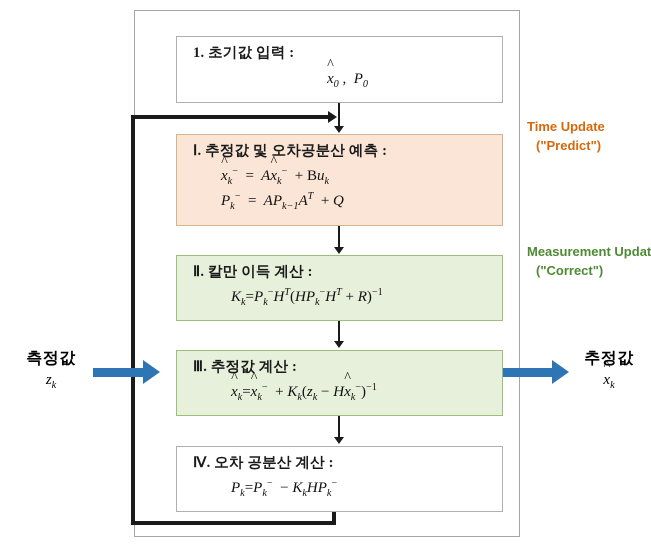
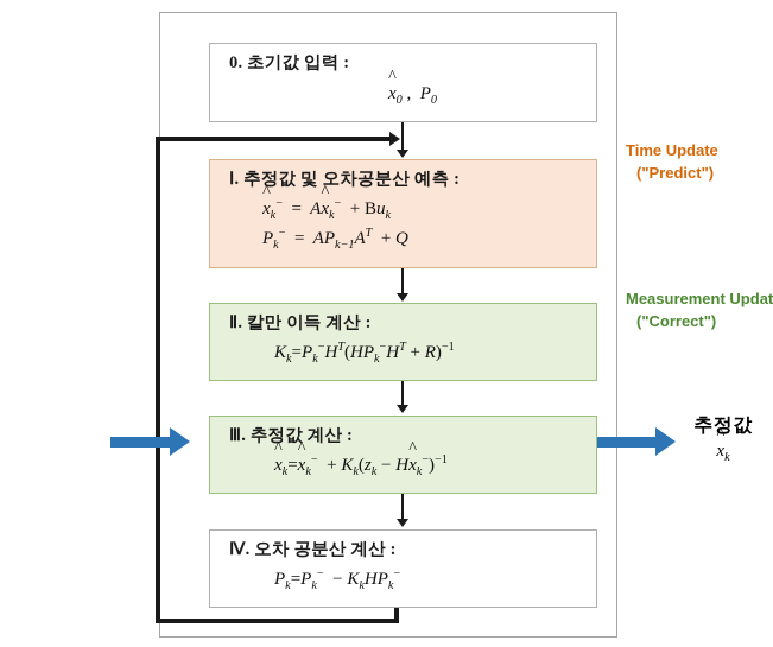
- 1. 초기값 입력 :
+ 0. 초기값 입력 :
  x
  ^
  0 , P0
  Ⅰ. 추정값 및 오차공분산 예측 :
  x
  ^
  k− = Ax
  ^
  k− + Buk
  Pk− = APk−1AT + Q
  Ⅱ. 칼만 이득 계산 :
  Kk=Pk−HT(HPk−HT + R)−1
  Ⅲ. 추정값 계산 :
  x
  ^
  k=x
  ^
  k− + Kk(zk − Hx
  ^
  k−)−1
  Ⅳ. 오차 공분산 계산 :
  Pk=Pk− − KkHPk−
- 측정값
- zk
  추정값
  x
  ^
  k
  Time Update
  ("Predict")
  Measurement Updat
  ("Correct")
